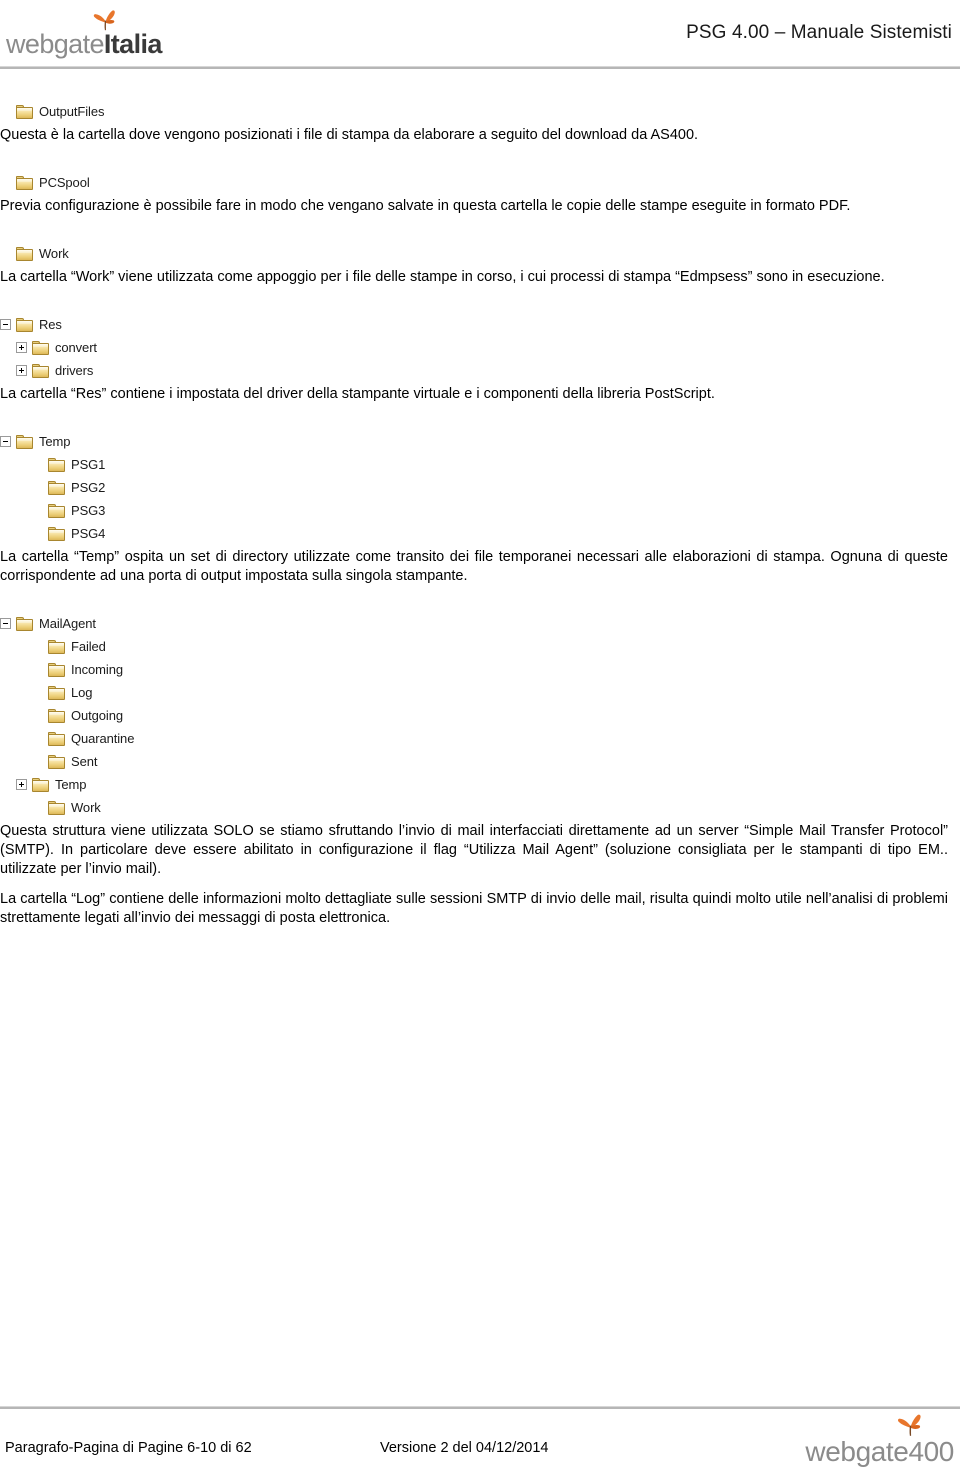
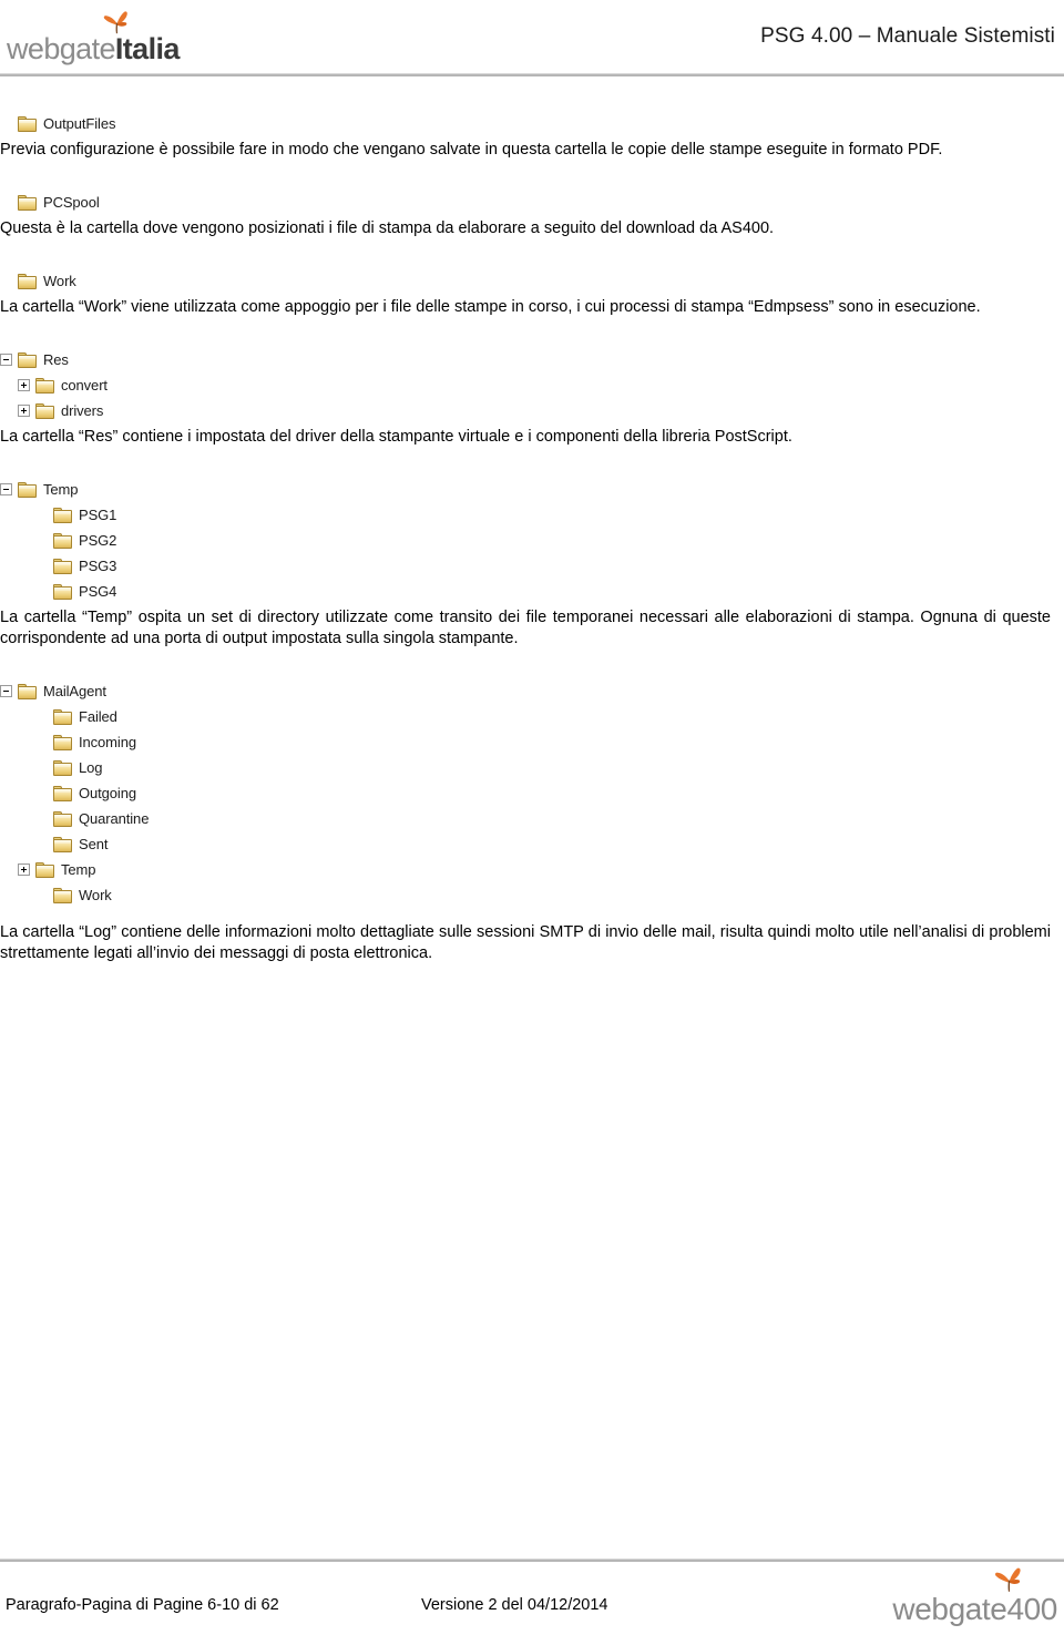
  webgateItalia
  PSG 4.00 – Manuale Sistemisti
  OutputFiles
- Questa è la cartella dove vengono posizionati i file di stampa da elaborare a seguito del download da AS400.
+ Previa configurazione è possibile fare in modo che vengano salvate in questa cartella le copie delle stampe eseguite in formato PDF.
  PCSpool
- Previa configurazione è possibile fare in modo che vengano salvate in questa cartella le copie delle stampe eseguite in formato PDF.
+ Questa è la cartella dove vengono posizionati i file di stampa da elaborare a seguito del download da AS400.
  Work
  La cartella “Work” viene utilizzata come appoggio per i file delle stampe in corso, i cui processi di stampa “Edmpsess” sono in esecuzione.
  Res
  convert
  drivers
  La cartella “Res” contiene i impostata del driver della stampante virtuale e i componenti della libreria PostScript.
  Temp
  PSG1
  PSG2
  PSG3
  PSG4
  La cartella “Temp” ospita un set di directory utilizzate come transito dei file temporanei necessari alle elaborazioni di stampa. Ognuna di queste corrispondente ad una porta di output impostata sulla singola stampante.
  MailAgent
  Failed
  Incoming
  Log
  Outgoing
  Quarantine
  Sent
  Temp
  Work
- Questa struttura viene utilizzata SOLO se stiamo sfruttando l’invio di mail interfacciati direttamente ad un server “Simple Mail Transfer Protocol” (SMTP). In particolare deve essere abilitato in configurazione il flag “Utilizza Mail Agent” (soluzione consigliata per le stampanti di tipo EM.. utilizzate per l’invio mail).
  La cartella “Log” contiene delle informazioni molto dettagliate sulle sessioni SMTP di invio delle mail, risulta quindi molto utile nell’analisi di problemi strettamente legati all’invio dei messaggi di posta elettronica.
  Paragrafo-Pagina di Pagine 6-10 di 62
  Versione 2 del 04/12/2014
  webgate400
